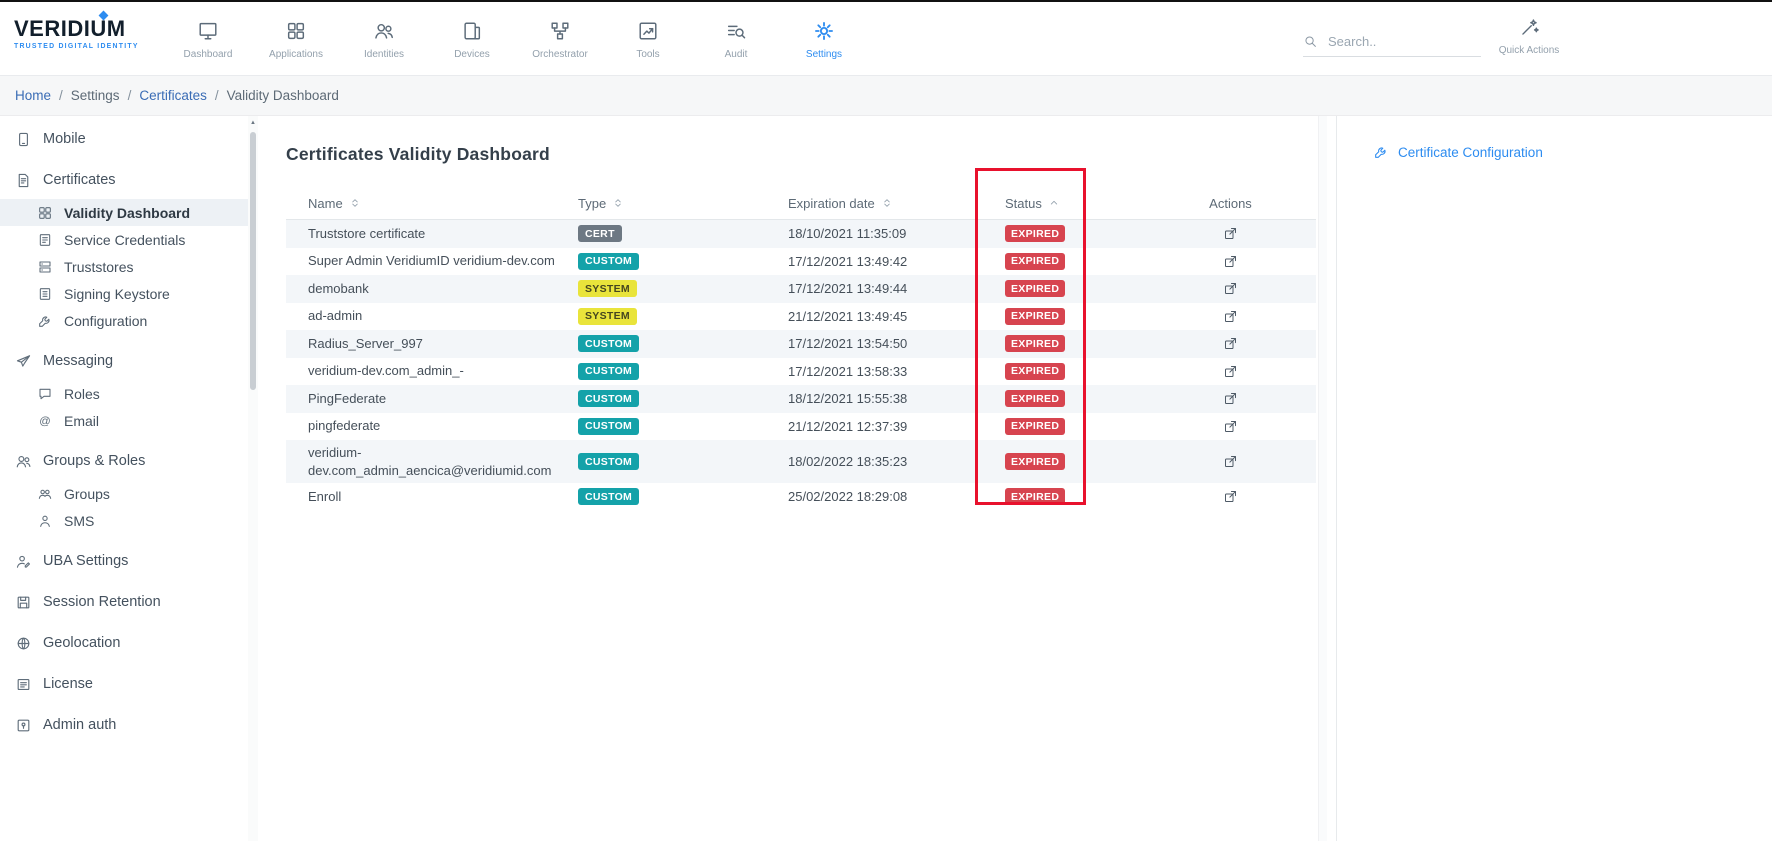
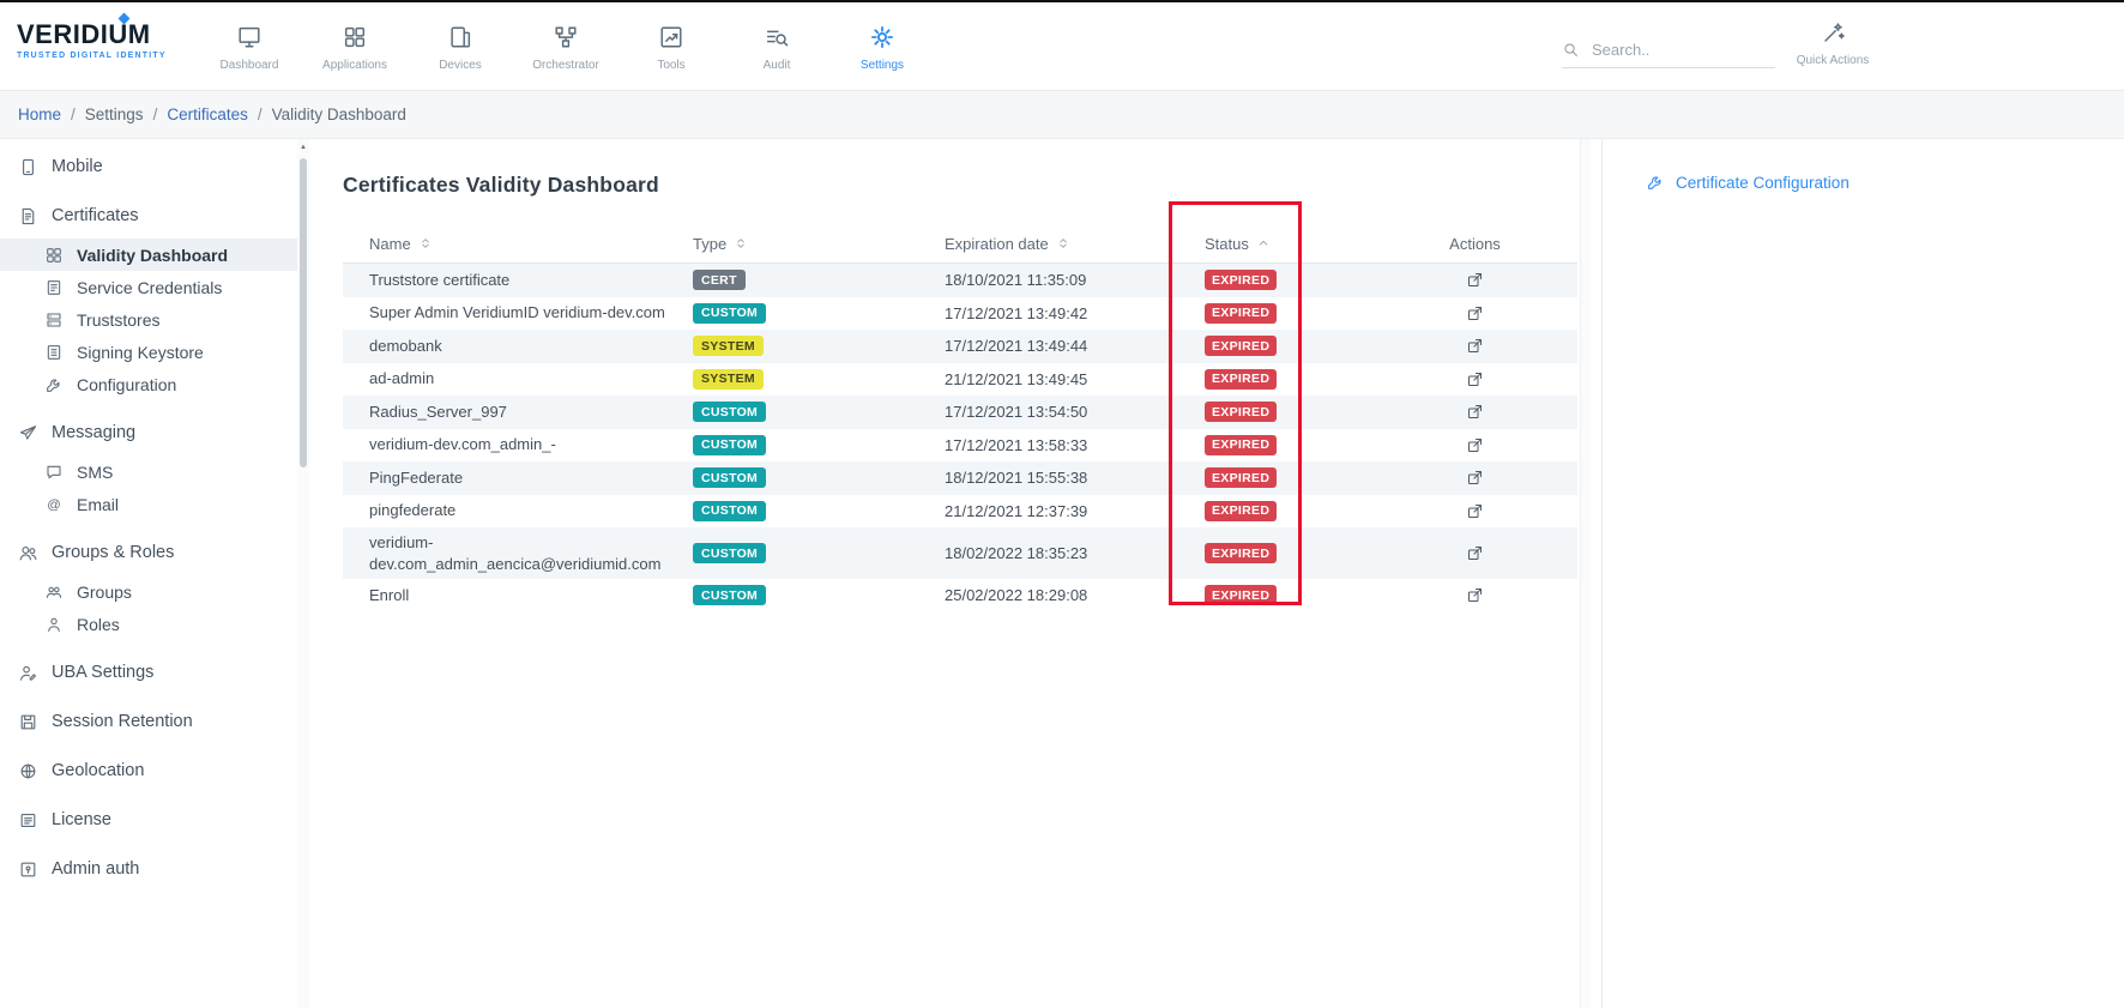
  VERIDIUM
  Dashboard
  Applications
- Identities
  Devices
  Orchestrator
  Tools
  Audit
  Settings
  Search..
  Quick Actions
  Home
  /
  Settings
  /
  Certificates
  /
  Validity Dashboard
  Mobile
  Certificates
  Validity Dashboard
  Service Credentials
  Truststores
  Signing Keystore
  Configuration
  Messaging
- Roles
+ SMS
  @
  Email
  Groups & Roles
  Groups
- SMS
+ Roles
  UBA Settings
  Session Retention
  Geolocation
  License
  Admin auth
  Certificates Validity Dashboard
  Name
  Type
  Expiration date
  Status
  Actions
  Truststore certificate
  CERT
  18/10/2021 11:35:09
  EXPIRED
  Super Admin VeridiumID veridium-dev.com
  CUSTOM
  17/12/2021 13:49:42
  EXPIRED
  demobank
  SYSTEM
  17/12/2021 13:49:44
  EXPIRED
  ad-admin
  SYSTEM
  21/12/2021 13:49:45
  EXPIRED
  Radius_Server_997
  CUSTOM
  17/12/2021 13:54:50
  EXPIRED
  veridium-dev.com_admin_-
  CUSTOM
  17/12/2021 13:58:33
  EXPIRED
  PingFederate
  CUSTOM
  18/12/2021 15:55:38
  EXPIRED
  pingfederate
  CUSTOM
  21/12/2021 12:37:39
  EXPIRED
  veridium-dev.com_admin_aencica@veridiumid.com
  CUSTOM
  18/02/2022 18:35:23
  EXPIRED
  Enroll
  CUSTOM
  25/02/2022 18:29:08
  EXPIRED
  Certificate Configuration
